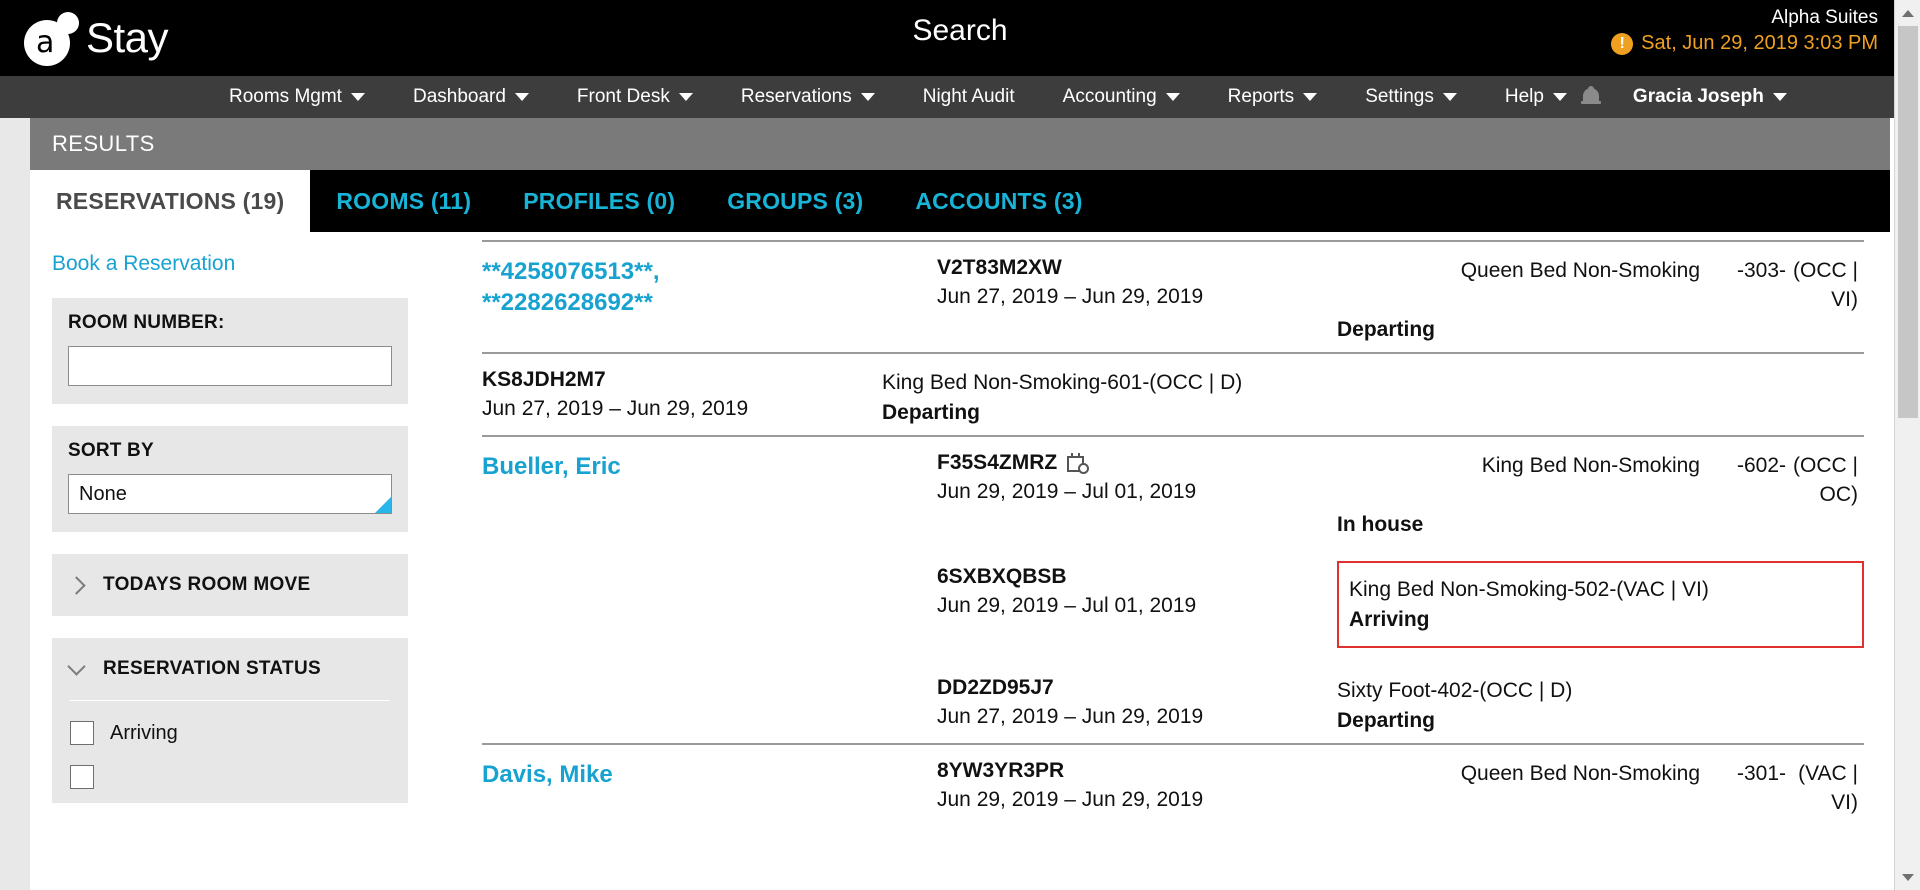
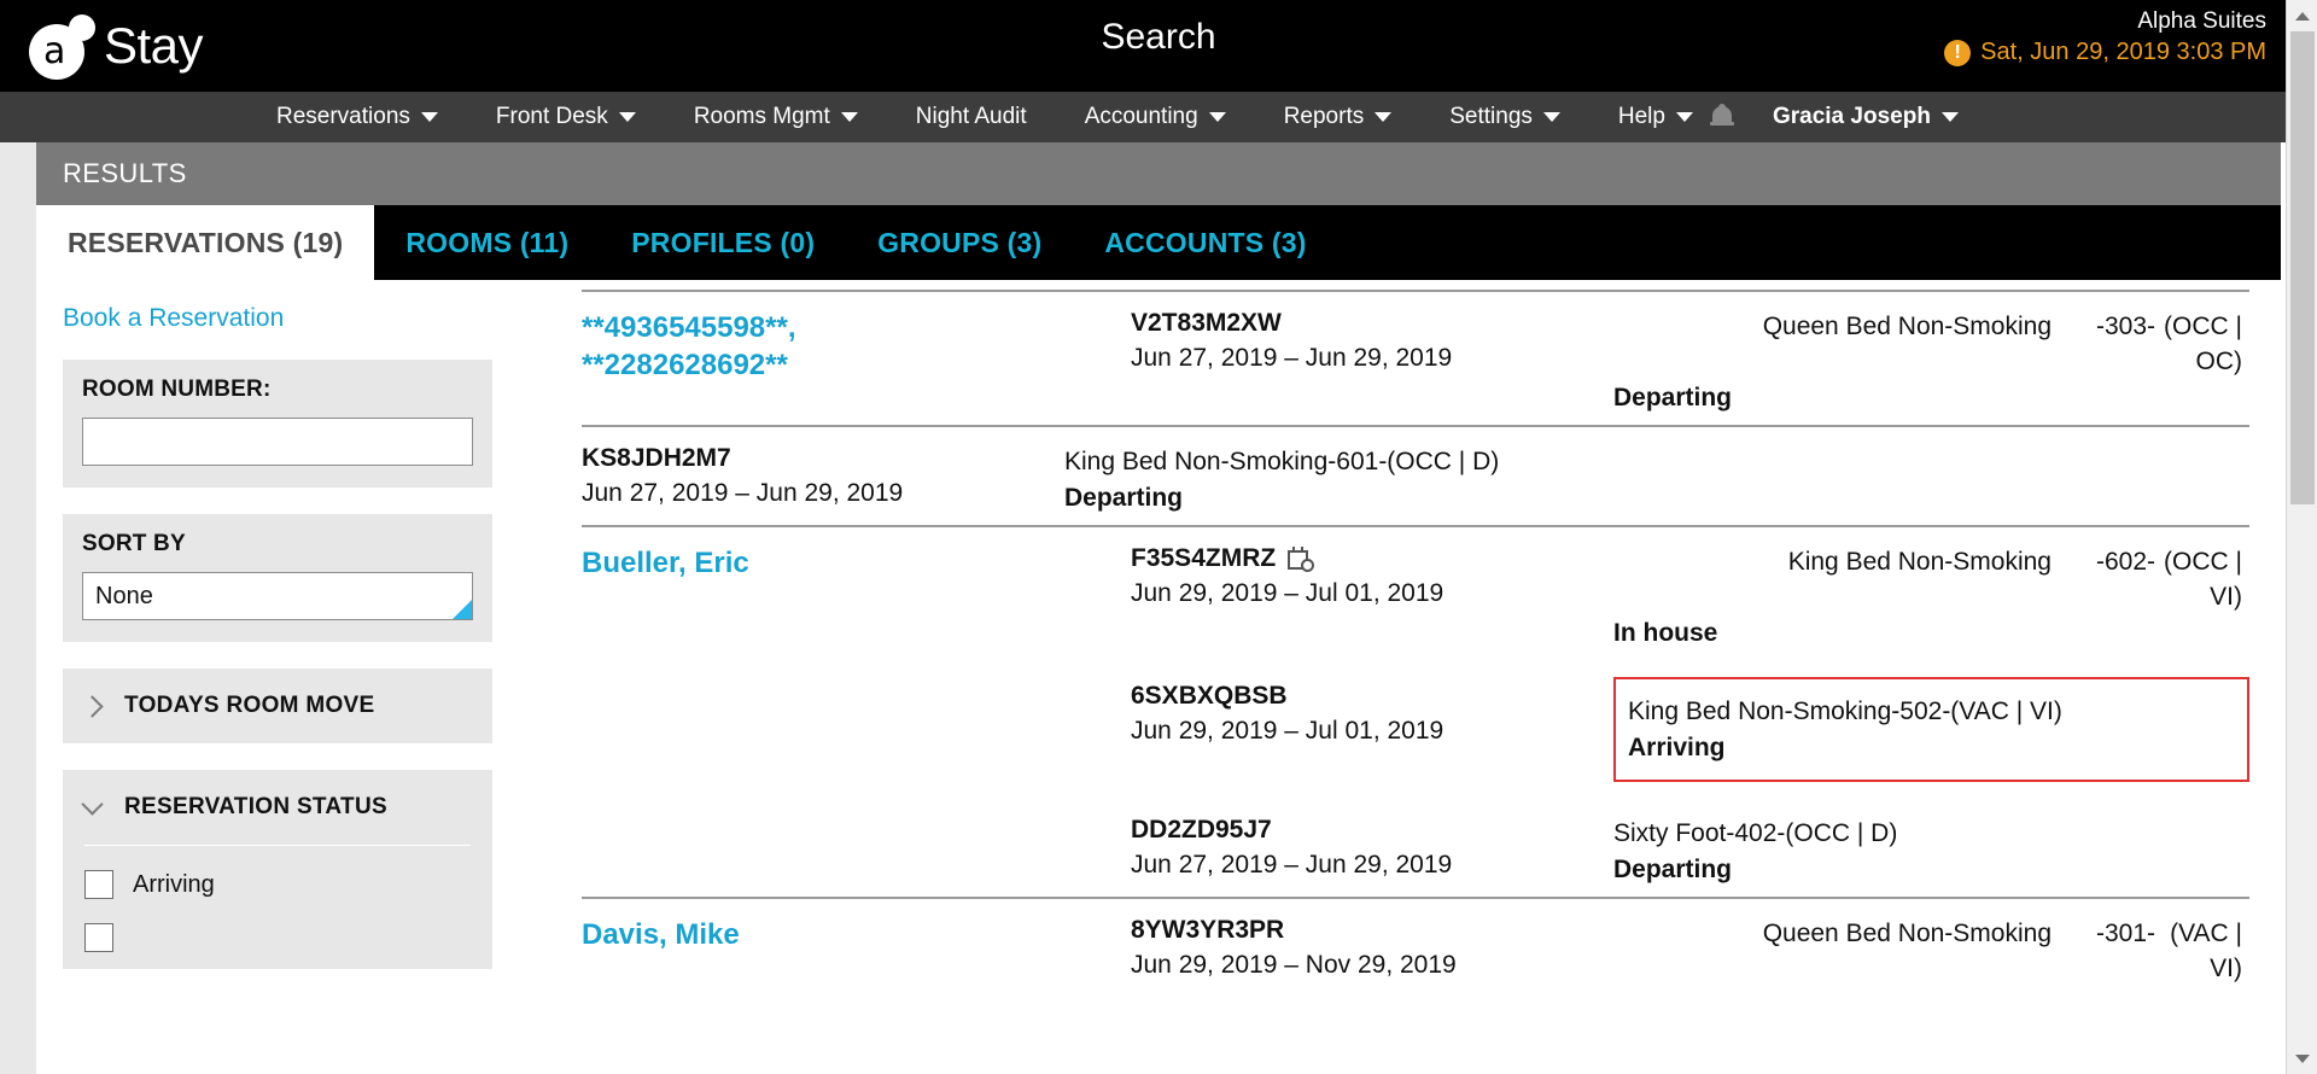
  a
  Stay
  Search
  Alpha Suites
  !
  Sat, Jun 29, 2019 3:03 PM
- Rooms Mgmt
+ Reservations
- Dashboard
  Front Desk
- Reservations
+ Rooms Mgmt
  Night Audit
  Accounting
  Reports
  Settings
  Help
  Gracia Joseph
  RESULTS
  RESERVATIONS (19)
  ROOMS (11)
  PROFILES (0)
  GROUPS (3)
  ACCOUNTS (3)
  Book a Reservation
  ROOM NUMBER:
  SORT BY
  None
  TODAYS ROOM MOVE
  RESERVATION STATUS
  Arriving
- **4258076513**,
+ **4936545598**,
  **2282628692**
  V2T83M2XW
  Jun 27, 2019 – Jun 29, 2019
  Queen Bed Non-Smoking
  -303-
- (OCC | VI)
+ (OCC | OC)
  Departing
  KS8JDH2M7
  Jun 27, 2019 – Jun 29, 2019
  King Bed Non-Smoking-601-(OCC | D)
  Departing
  Bueller, Eric
  F35S4ZMRZ
  Jun 29, 2019 – Jul 01, 2019
  King Bed Non-Smoking
  -602-
- (OCC | OC)
+ (OCC | VI)
  In house
  6SXBXQBSB
  Jun 29, 2019 – Jul 01, 2019
  King Bed Non-Smoking-502-(VAC | VI)
  Arriving
  DD2ZD95J7
  Jun 27, 2019 – Jun 29, 2019
  Sixty Foot-402-(OCC | D)
  Departing
  Davis, Mike
  8YW3YR3PR
- Jun 29, 2019 – Jun 29, 2019
+ Jun 29, 2019 – Nov 29, 2019
  Queen Bed Non-Smoking
  -301-
  (VAC | VI)
